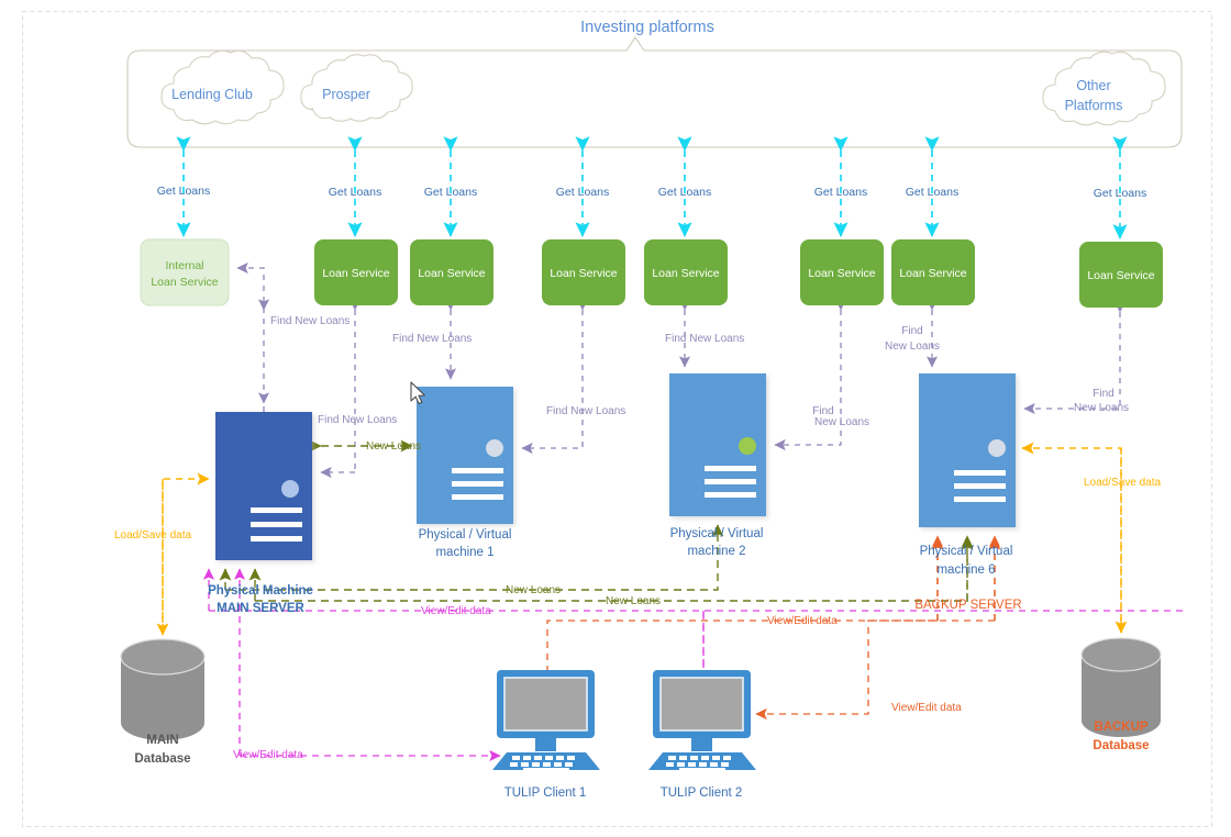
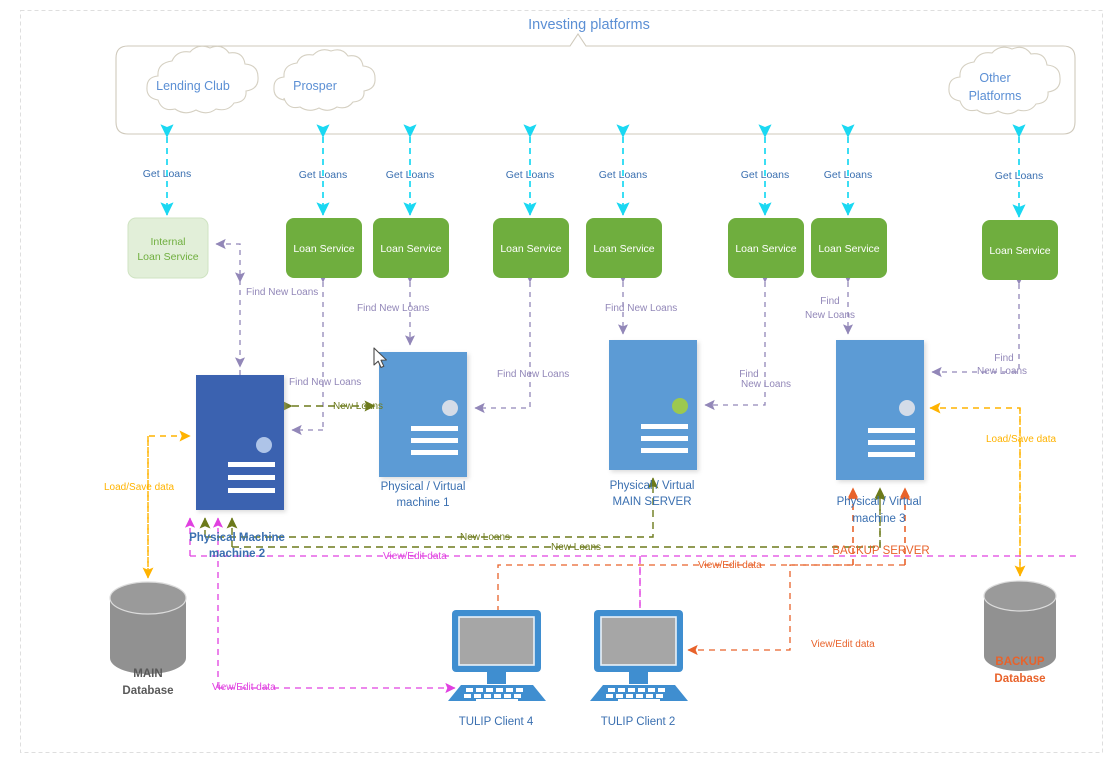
  Investing platforms
  Lending Club
  Prosper
  Other
  Platforms
  Get Loans
  Get Loans
  Get Loans
  Get Loans
  Get Loans
  Get Loans
  Get Loans
  Get Loans
  Internal
  Loan Service
  Loan Service
  Loan Service
  Loan Service
  Loan Service
  Loan Service
  Loan Service
  Loan Service
  Find New Loans
  Find New Loans
  Find New Loans
  Find New Loans
  Find New Loans
  Find
  New Loans
  Find
  New Loans
  Find
  New Loans
  New Loans
  New Loans
  New Loans
  Load/Save data
  Load/Save data
  View/Edit data
  View/Edit data
  View/Edit data
  View/Edit data
  Physical Machine
- MAIN SERVER
+ machine 2
  Physical / Virtual
  machine 1
  Physical / Virtual
- machine 2
+ MAIN SERVER
  Physical / Virtual
- machine 6
+ machine 3
  BACKUP SERVER
  MAIN
  Database
  BACKUP
  Database
- TULIP Client 1
+ TULIP Client 4
  TULIP Client 2
